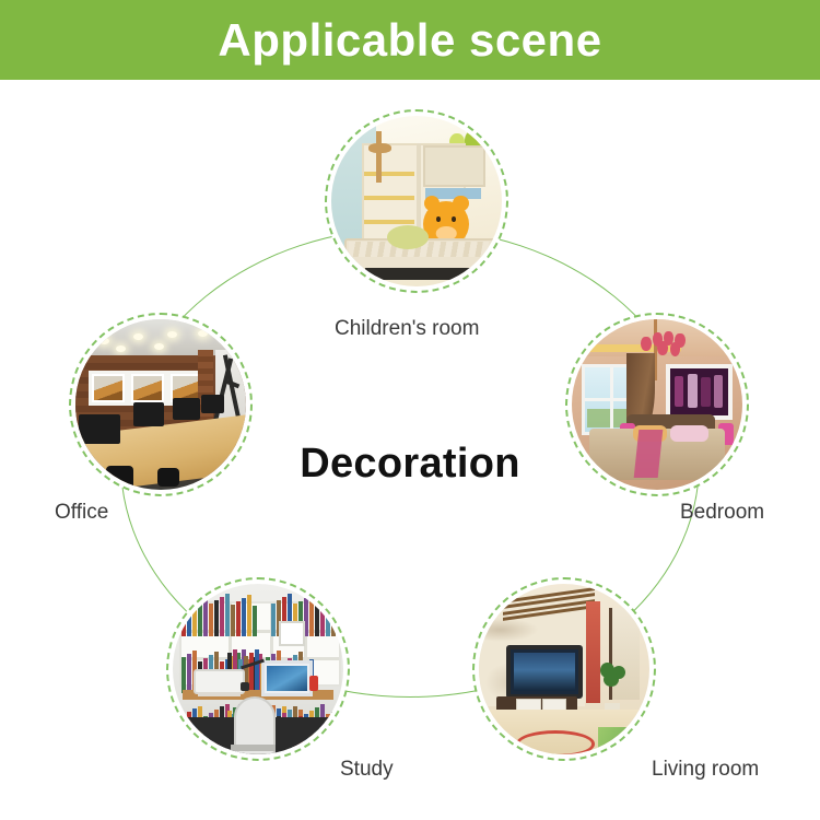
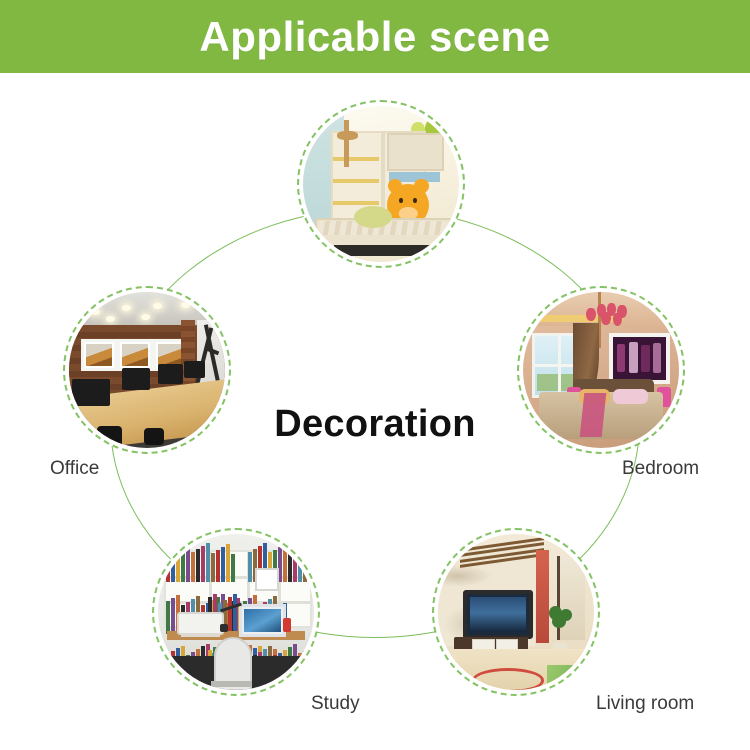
  Applicable scene
  Decoration
- Children's room
  Bedroom
  Living room
  Study
  Office
